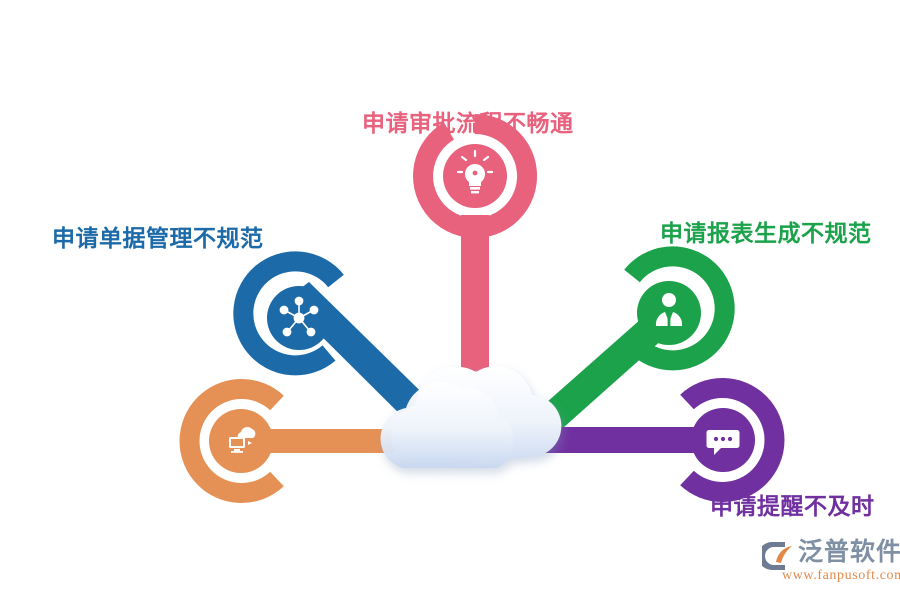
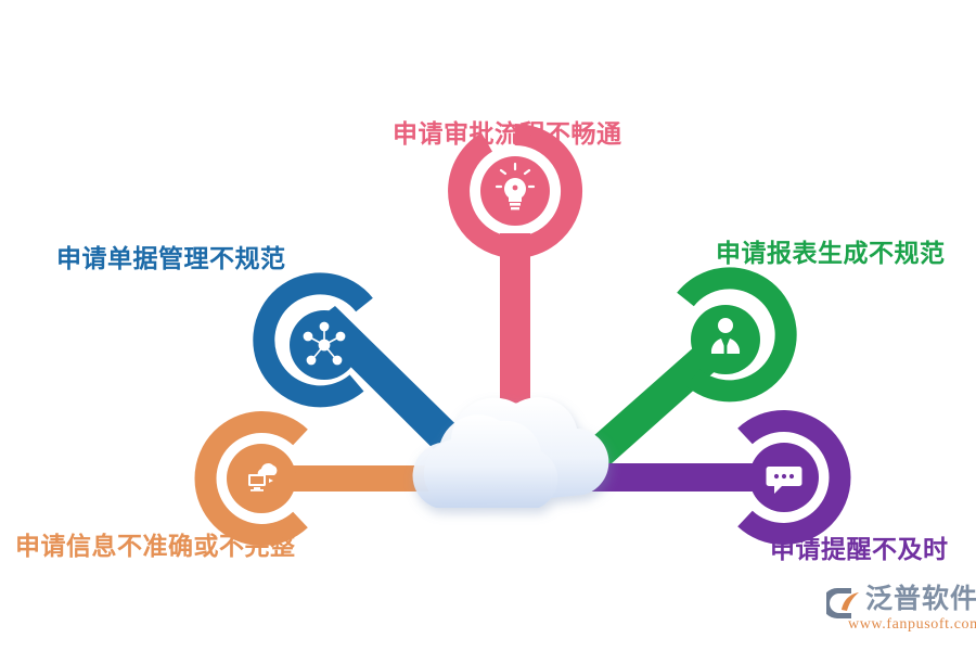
  申请审批流程不畅通
  申请单据管理不规范
  申请报表生成不规范
+ 申请信息不准确或不完整
  申请提醒不及时
  泛普软件
  www.fanpusoft.co
